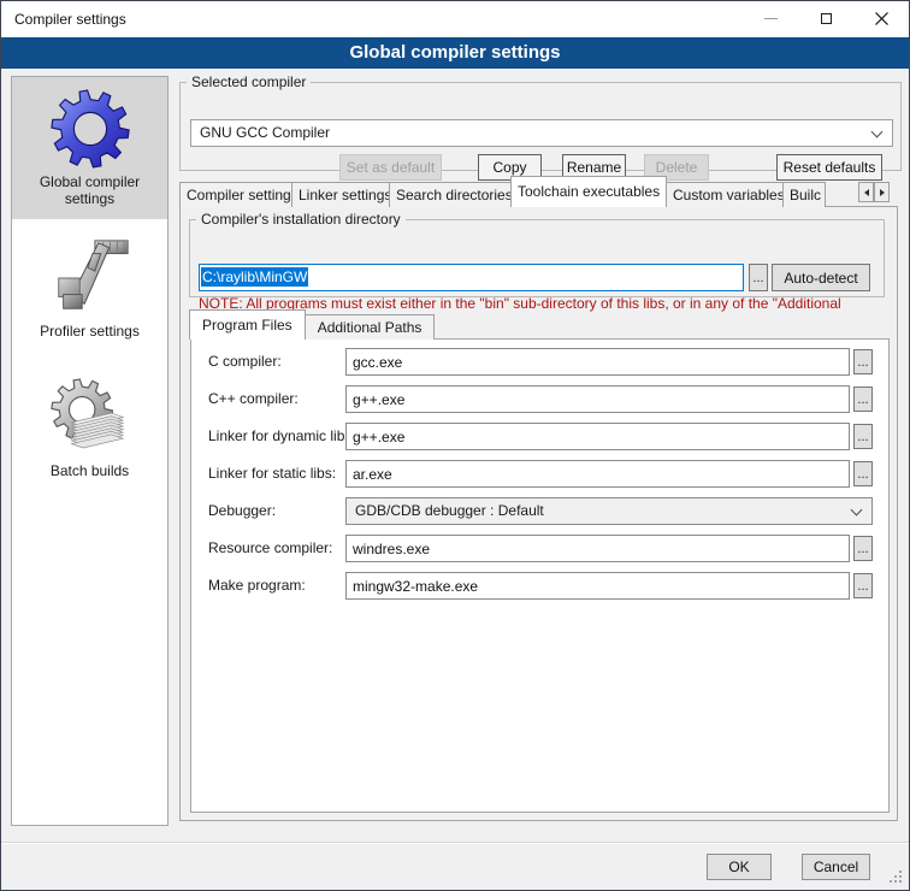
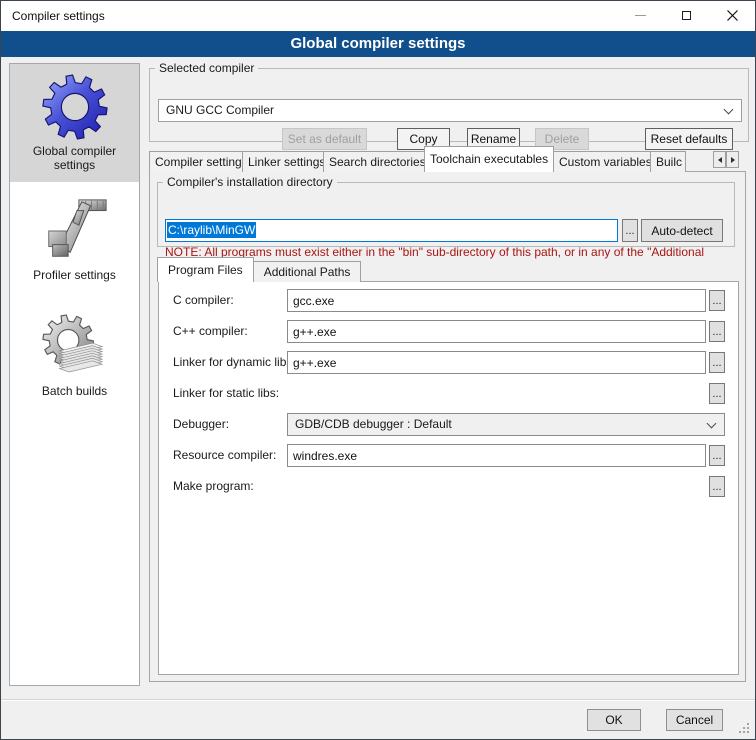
  Compiler settings
  Global compiler settings
  Global compiler settings
  Profiler settings
  Batch builds
  Selected compiler
  GNU GCC Compiler
  Set as default
  Copy
  Rename
  Delete
  Reset defaults
  Compiler setting
  Linker setting
  Search directories
  Toolchain executables
  Custom variables
  Builc
  Compiler's installation directory
  C:\raylib\MinGW
  ...
  Auto-detect
- NOTE: All programs must exist either in the "bin" sub-directory of this libs, or in any of the "Additional
+ NOTE: All programs must exist either in the "bin" sub-directory of this path, or in any of the "Additional
  Program Files
  Additional Paths
  C compiler:
  gcc.exe
  ...
  C++ compiler:
  g++.exe
  ...
  Linker for dynamic lib
  g++.exe
  ...
  Linker for static libs:
- ar.exe
  ...
  Debugger:
  GDB/CDB debugger : Default
  Resource compiler:
  windres.exe
  ...
  Make program:
- mingw32-make.exe
  ...
  OK
  Cancel
